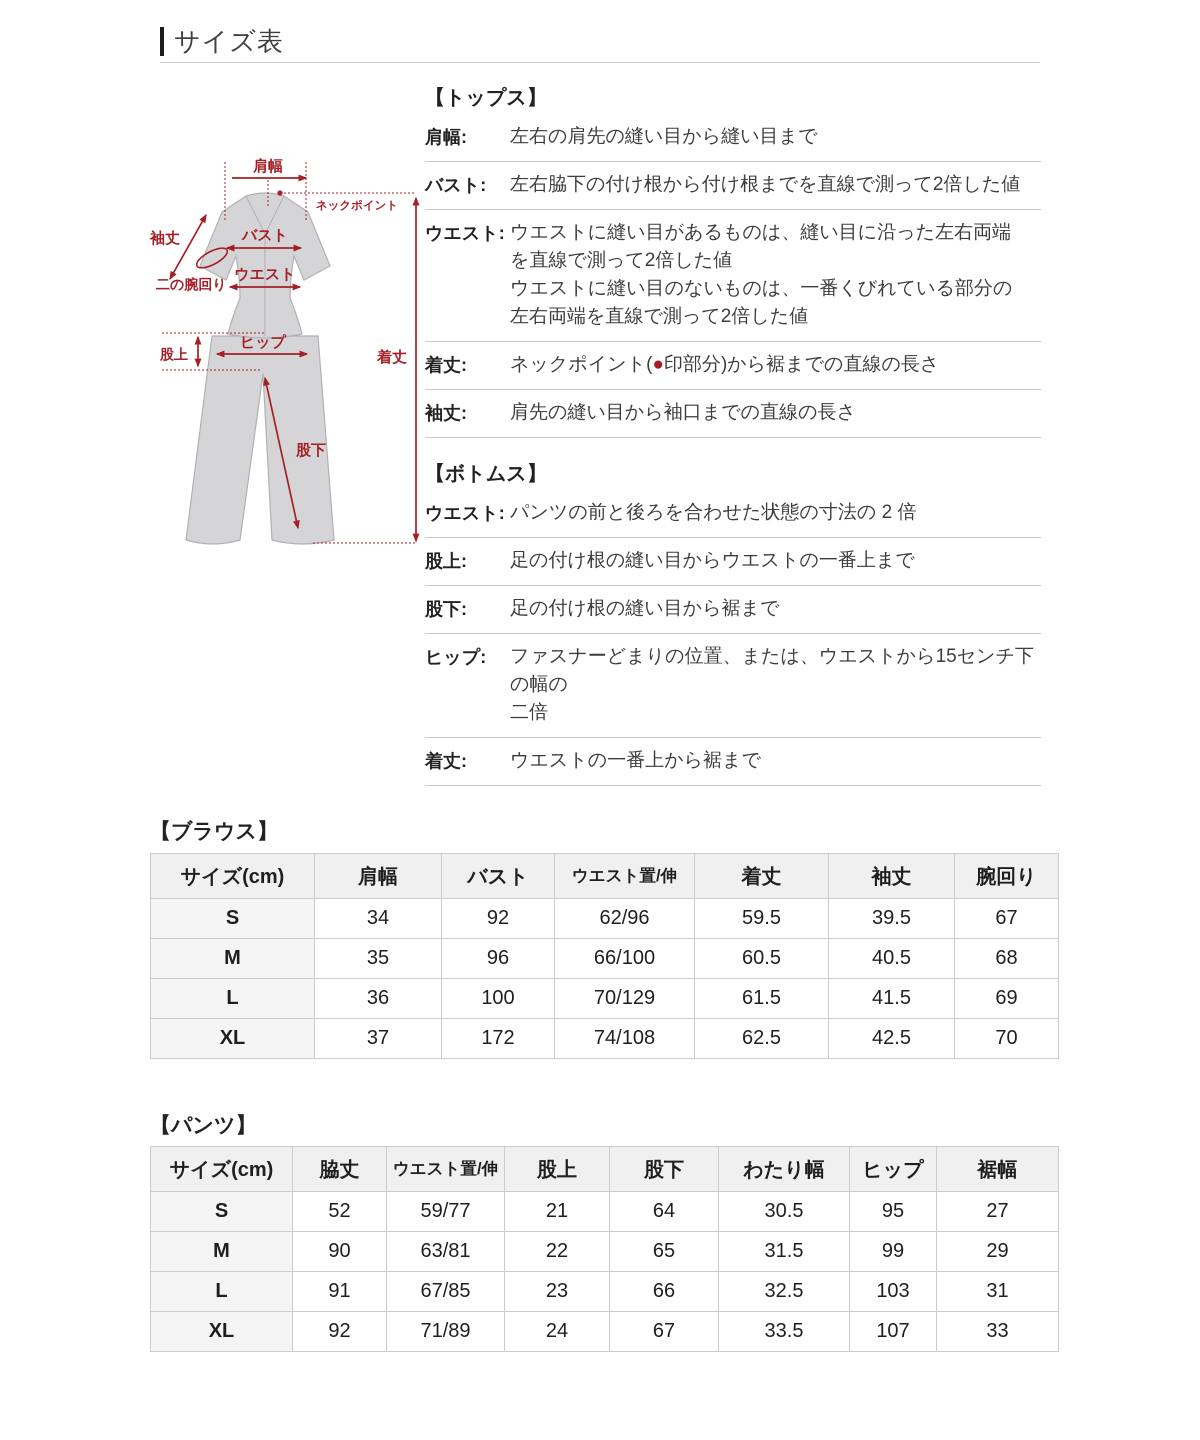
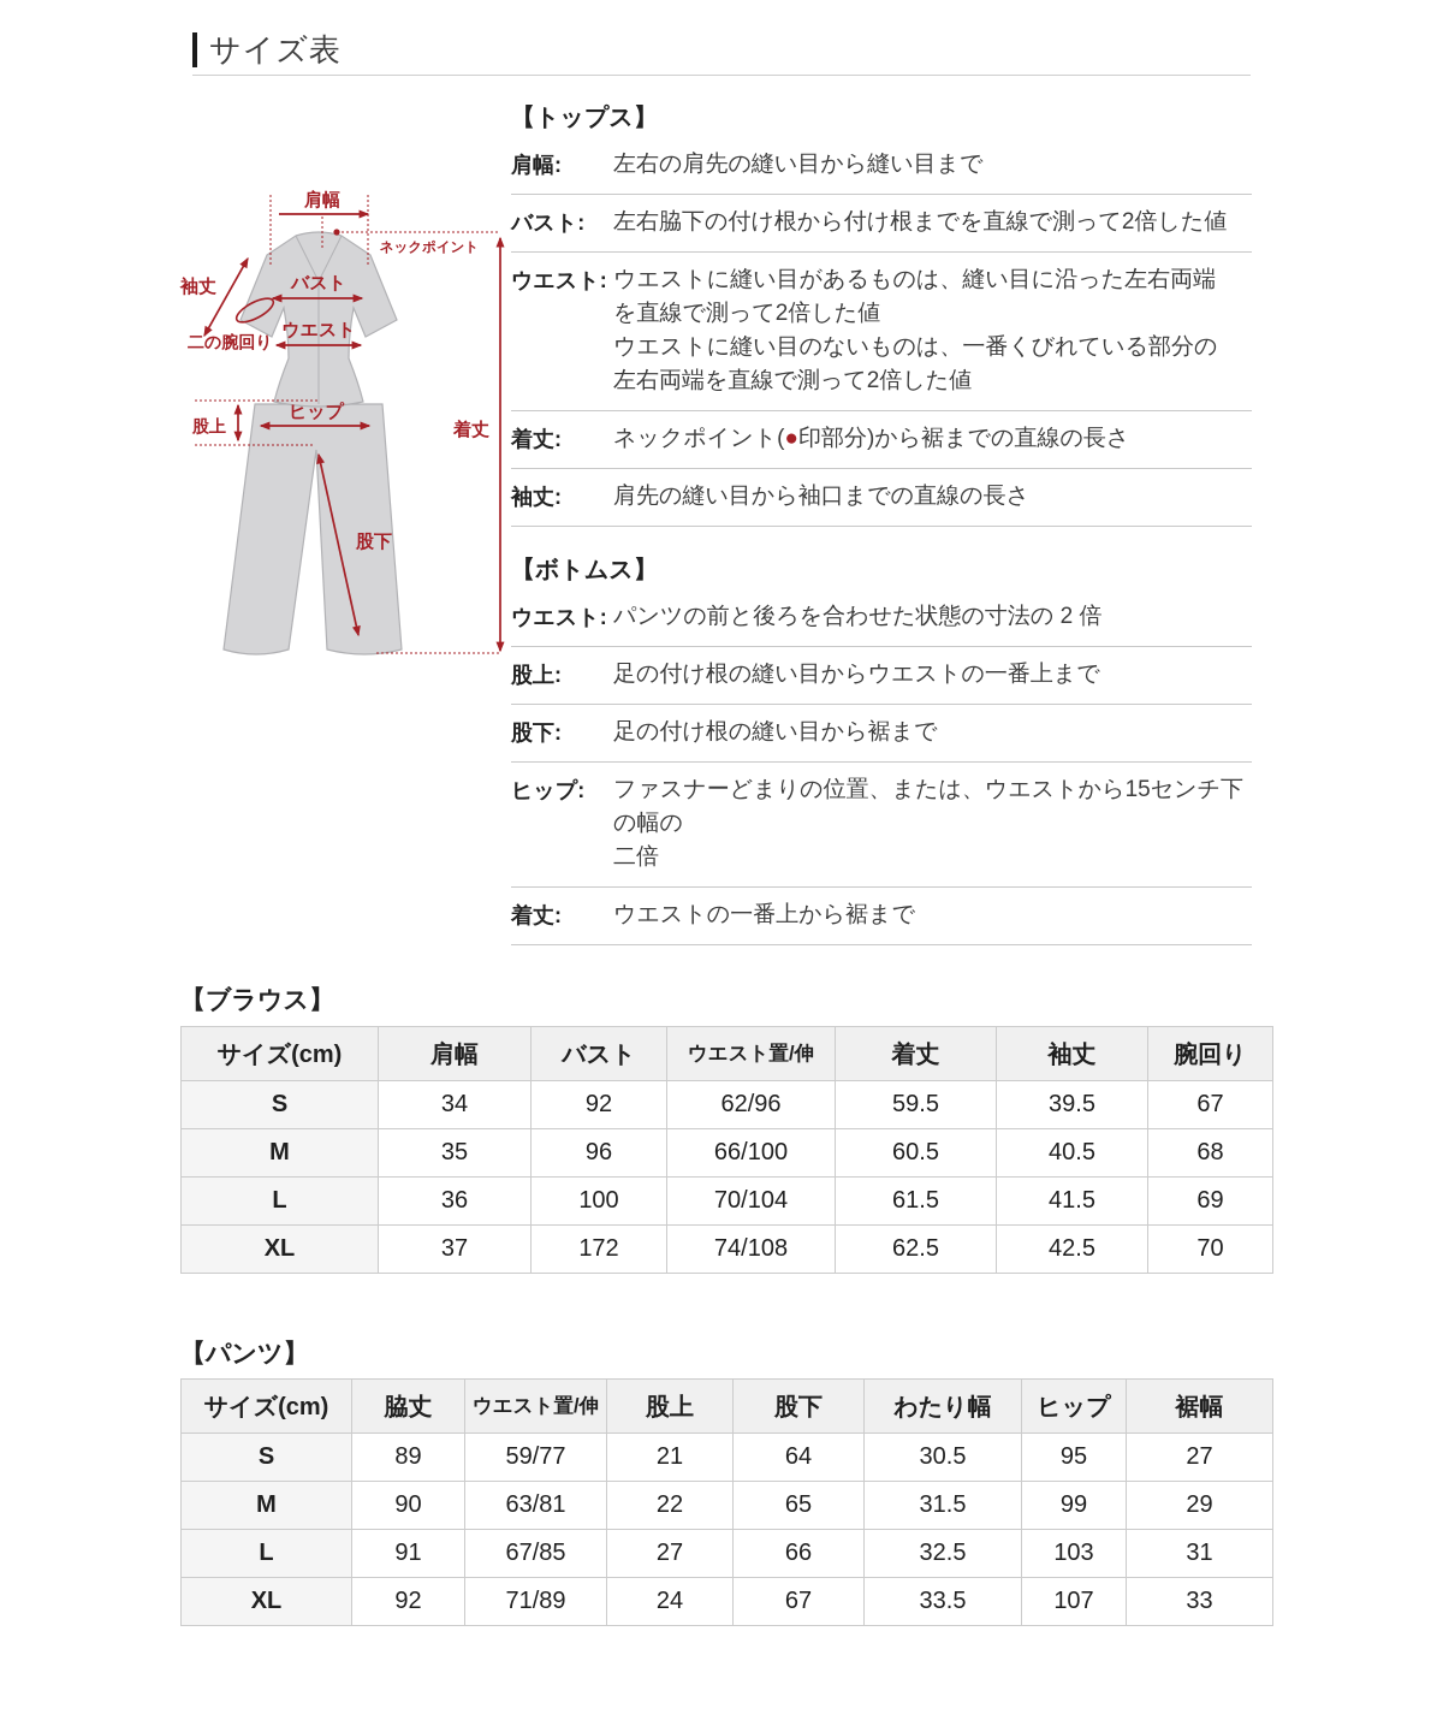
  サイズ表
  肩幅
  ネックポイント
  着丈
  袖丈
  二の腕回り
  バスト
  ウエスト
  股上
  ヒップ
  股下
  【トップス】
  肩幅:
  左右の肩先の縫い目から縫い目まで
  バスト:
  左右脇下の付け根から付け根までを直線で測って2倍した値
  ウエスト:
  ウエストに縫い目があるものは、縫い目に沿った左右両端
  を直線で測って2倍した値
  ウエストに縫い目のないものは、一番くびれている部分の
  左右両端を直線で測って2倍した値
  着丈:
  ネックポイント(●印部分)から裾までの直線の長さ
  袖丈:
  肩先の縫い目から袖口までの直線の長さ
  【ボトムス】
  ウエスト:
  パンツの前と後ろを合わせた状態の寸法の 2 倍
  股上:
  足の付け根の縫い目からウエストの一番上まで
  股下:
  足の付け根の縫い目から裾まで
  ヒップ:
  ファスナーどまりの位置、または、ウエストから15センチ下の幅の
  二倍
  着丈:
  ウエストの一番上から裾まで
  【ブラウス】
  サイズ(cm)	肩幅	バスト	ウエスト置/伸	着丈	袖丈	腕回り
  S	34	92	62/96	59.5	39.5	67
  M	35	96	66/100	60.5	40.5	68
- L	36	100	70/129	61.5	41.5	69
+ L	36	100	70/104	61.5	41.5	69
  XL	37	172	74/108	62.5	42.5	70
  【パンツ】
  サイズ(cm)	脇丈	ウエスト置/伸	股上	股下	わたり幅	ヒップ	裾幅
- S	52	59/77	21	64	30.5	95	27
+ S	89	59/77	21	64	30.5	95	27
  M	90	63/81	22	65	31.5	99	29
- L	91	67/85	23	66	32.5	103	31
+ L	91	67/85	27	66	32.5	103	31
  XL	92	71/89	24	67	33.5	107	33
